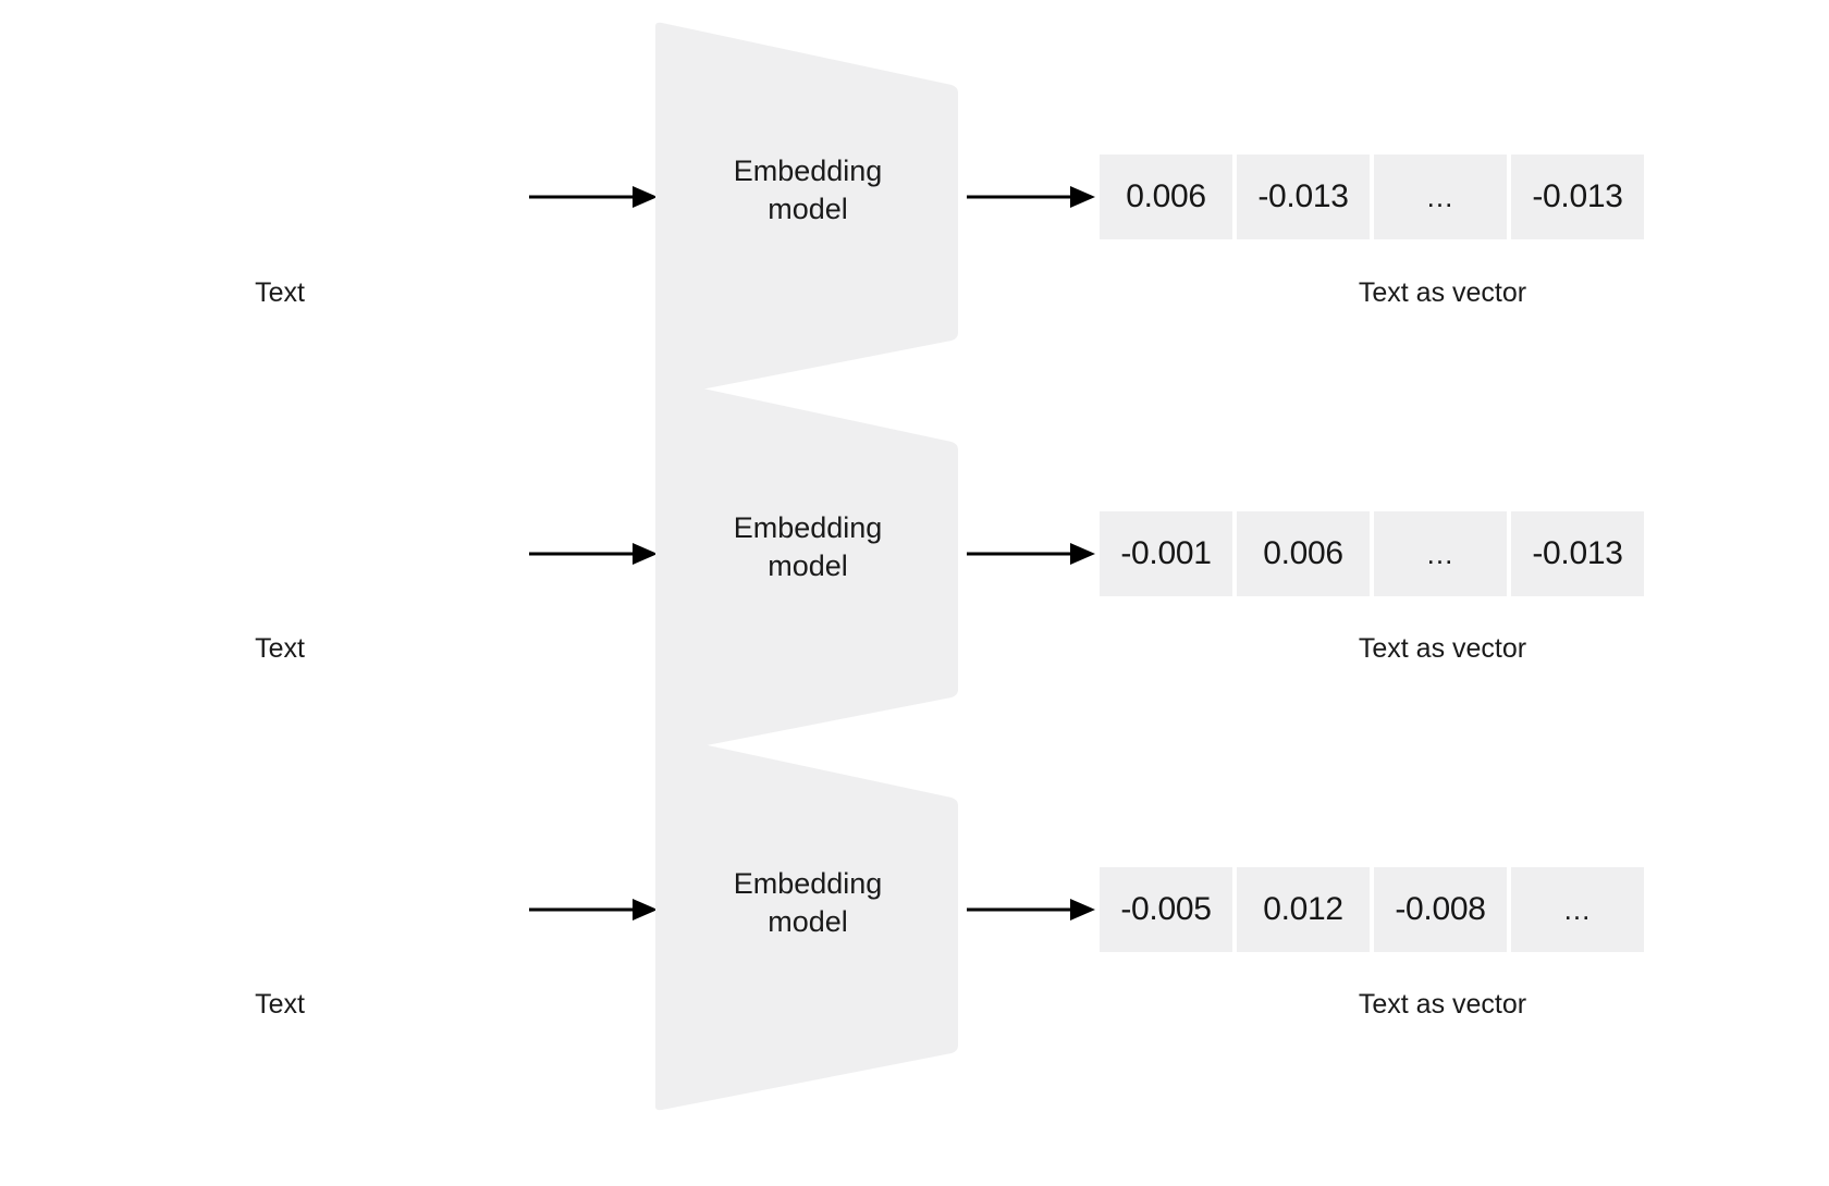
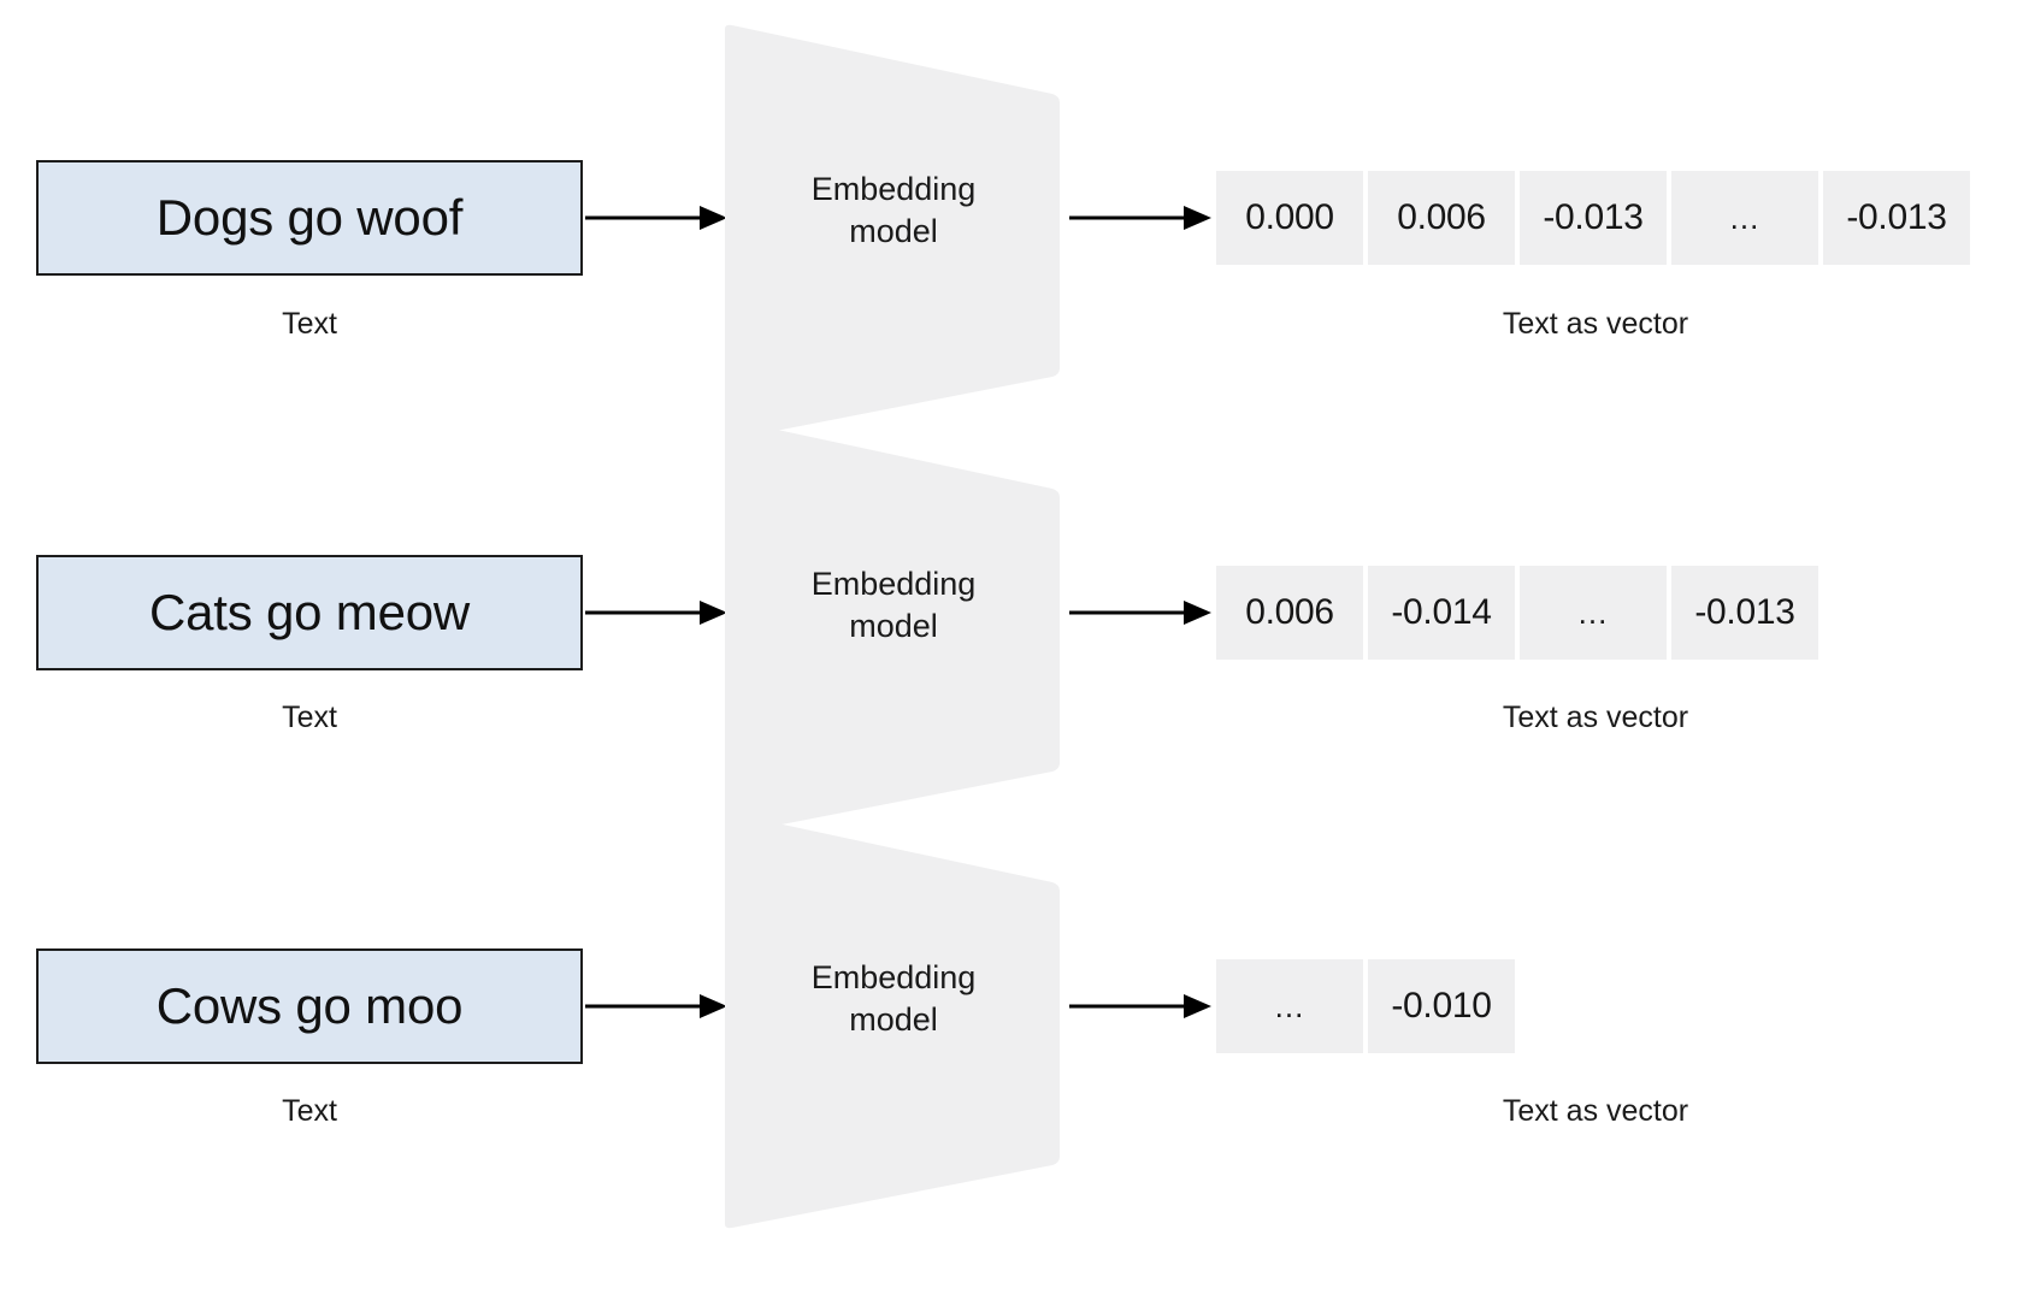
+ Dogs go woof
  Text
  Embedding
  model
+ 0.000
  0.006
  -0.013
  ...
  -0.013
  Text as vector
+ Cats go meow
  Text
  Embedding
  model
- -0.001
  0.006
+ -0.014
  ...
  -0.013
  Text as vector
+ Cows go moo
  Text
  Embedding
  model
- -0.005
- 0.012
- -0.008
  ...
+ -0.010
  Text as vector
